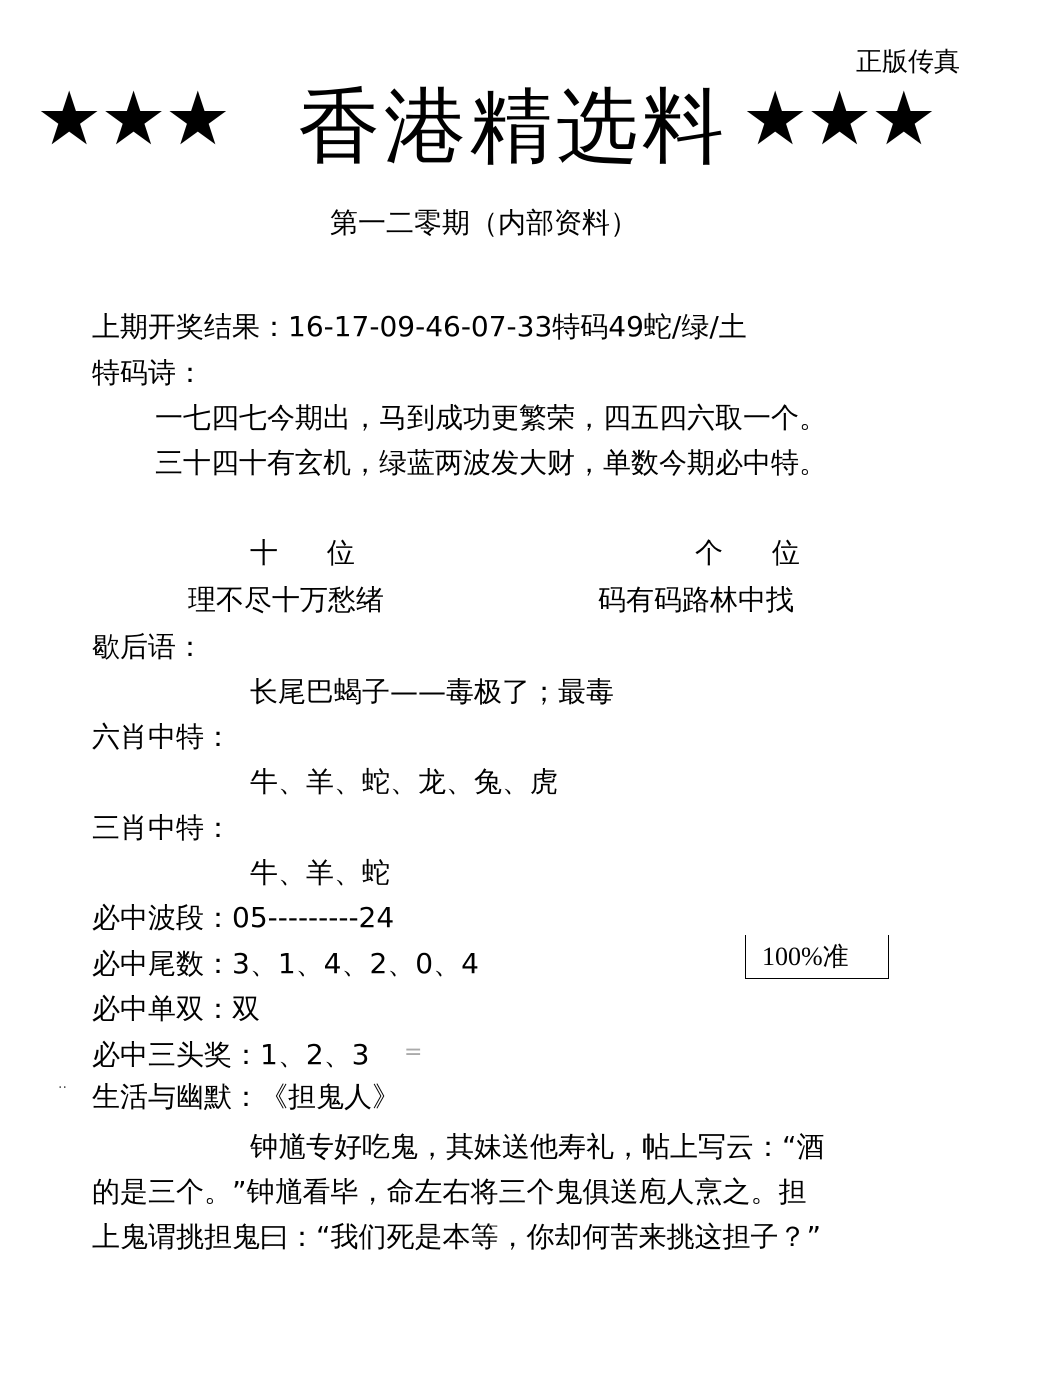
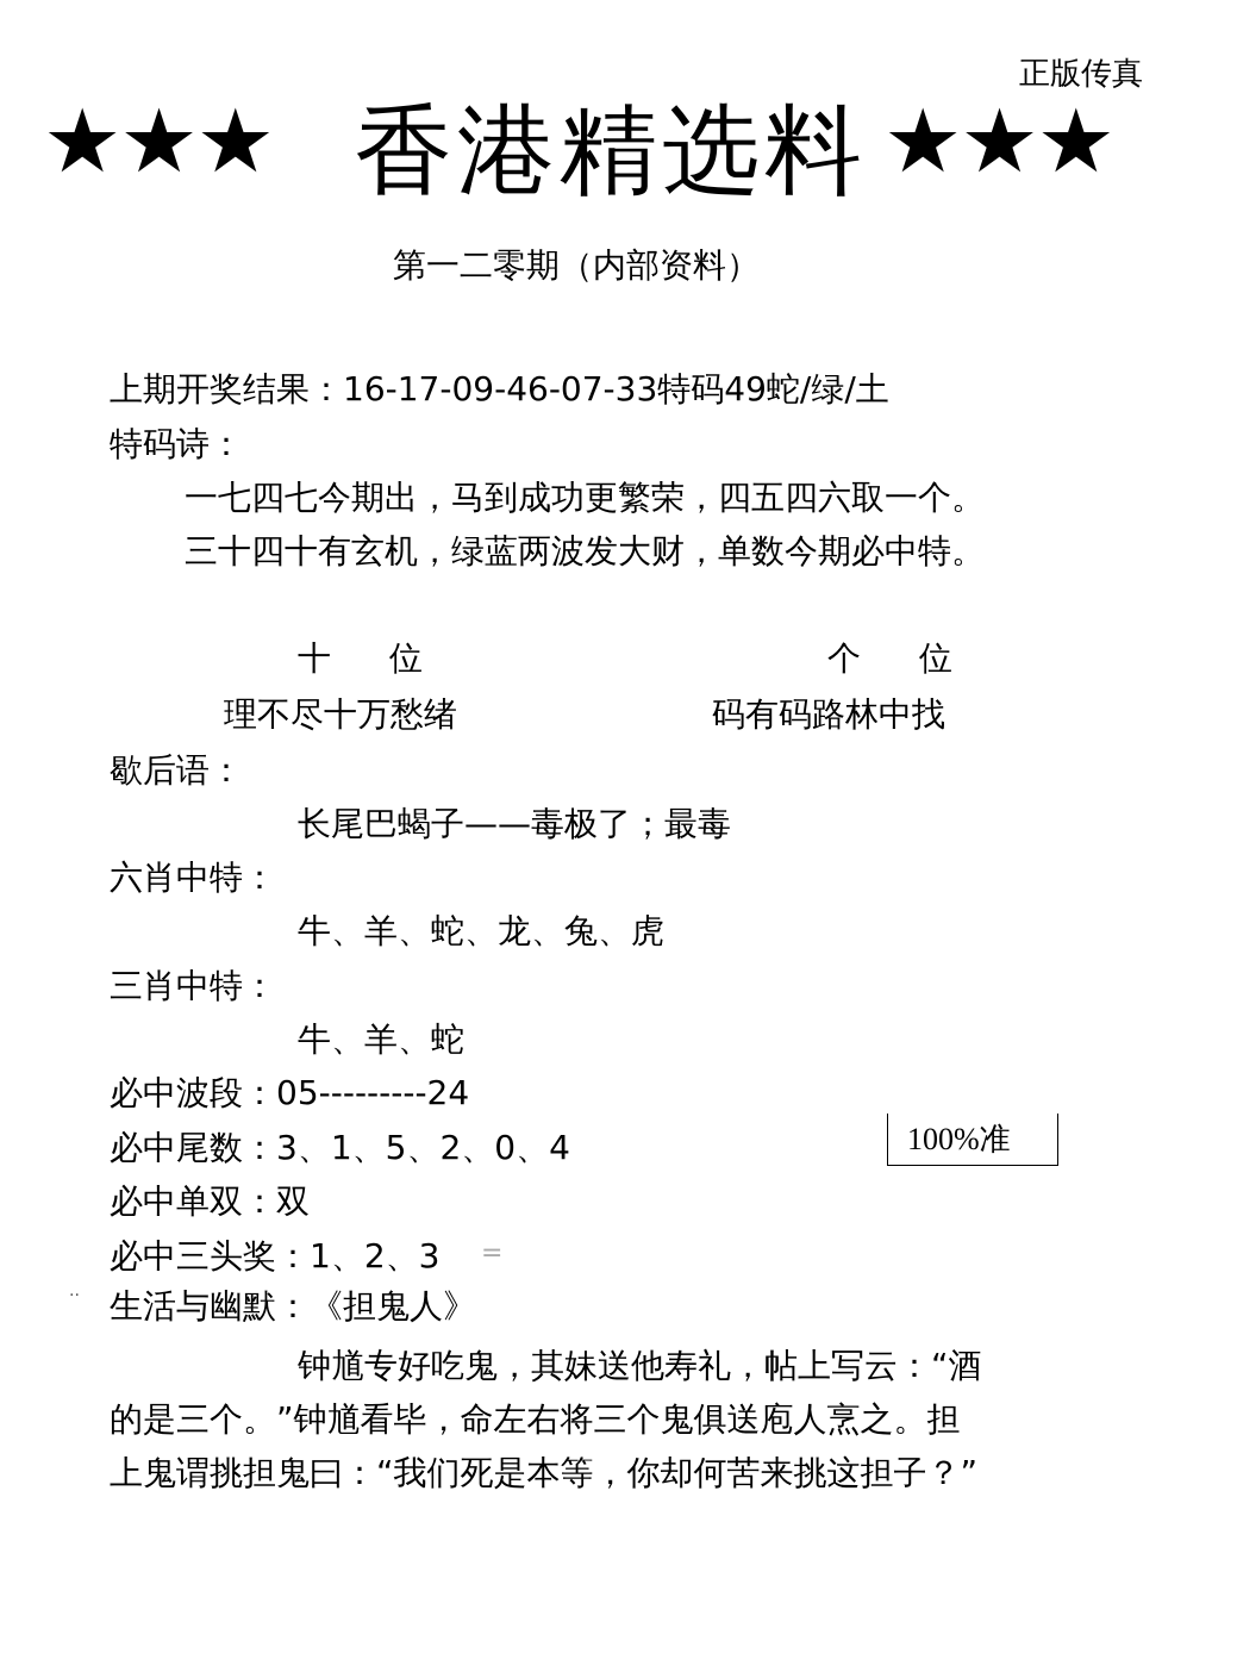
  正版传真
  ★★★
  香港精选料
  ★★★
  第一二零期（内部资料）
  上期开奖结果：16-17-09-46-07-33特码49蛇/绿/土
  特码诗：
  一七四七今期出，马到成功更繁荣，四五四六取一个。
  三十四十有玄机，绿蓝两波发大财，单数今期必中特。
  十 位
  个 位
  理不尽十万愁绪
  码有码路林中找
  歇后语：
  长尾巴蝎子——毒极了；最毒
  六肖中特：
  牛、羊、蛇、龙、兔、虎
  三肖中特：
  牛、羊、蛇
  必中波段：05---------24
- 必中尾数：3、1、4、2、0、4
+ 必中尾数：3、1、5、2、0、4
  100%准
  必中单双：双
  必中三头奖：1、2、3
  =
  ··
  生活与幽默：《担鬼人》
  钟馗专好吃鬼，其妹送他寿礼，帖上写云：“酒
  的是三个。”钟馗看毕，命左右将三个鬼俱送庖人烹之。担
  上鬼谓挑担鬼曰：“我们死是本等，你却何苦来挑这担子？”
